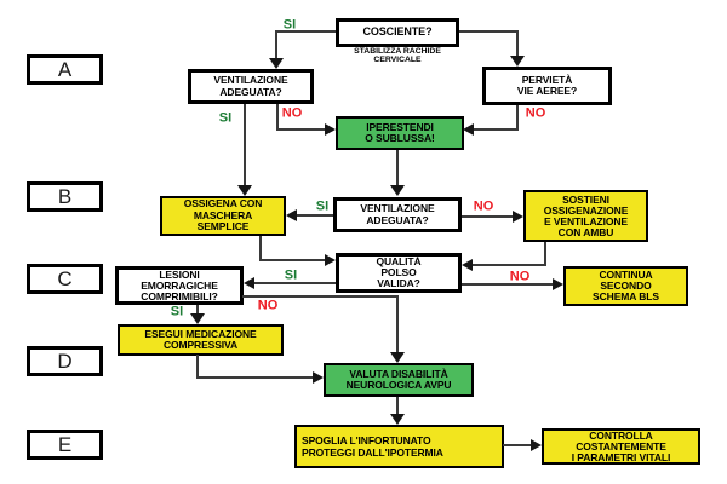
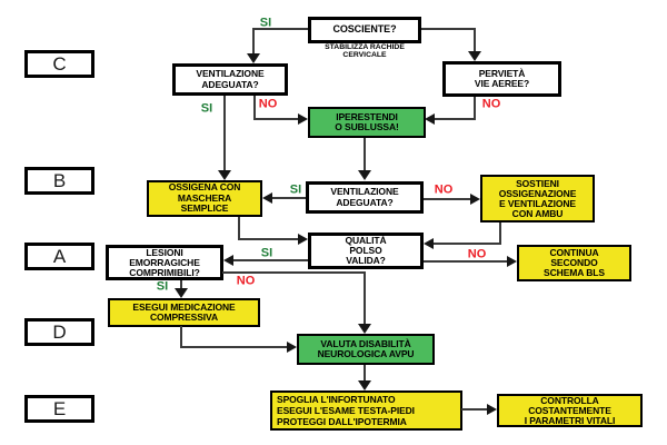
- A
+ C
  B
- C
+ A
  D
  E
  COSCIENTE?
  VENTILAZIONE
  ADEGUATA?
  PERVIETÀ
  VIE AEREE?
  IPERESTENDI
  O SUBLUSSA!
  OSSIGENA CON
  MASCHERA
  SEMPLICE
  VENTILAZIONE
  ADEGUATA?
  SOSTIENI
  OSSIGENAZIONE
  E VENTILAZIONE
  CON AMBU
  QUALITÀ
  POLSO
  VALIDA?
  CONTINUA
  SECONDO
  SCHEMA BLS
  LESIONI
  EMORRAGICHE
  COMPRIMIBILI?
  ESEGUI MEDICAZIONE
  COMPRESSIVA
  VALUTA DISABILITÀ
  NEUROLOGICA AVPU
  SPOGLIA L'INFORTUNATO
+ ESEGUI L'ESAME TESTA-PIEDI
  PROTEGGI DALL'IPOTERMIA
  CONTROLLA
  COSTANTEMENTE
  I PARAMETRI VITALI
  SI
  NO
  SI
  NO
  SI
  NO
  SI
  NO
  NO
  SI
